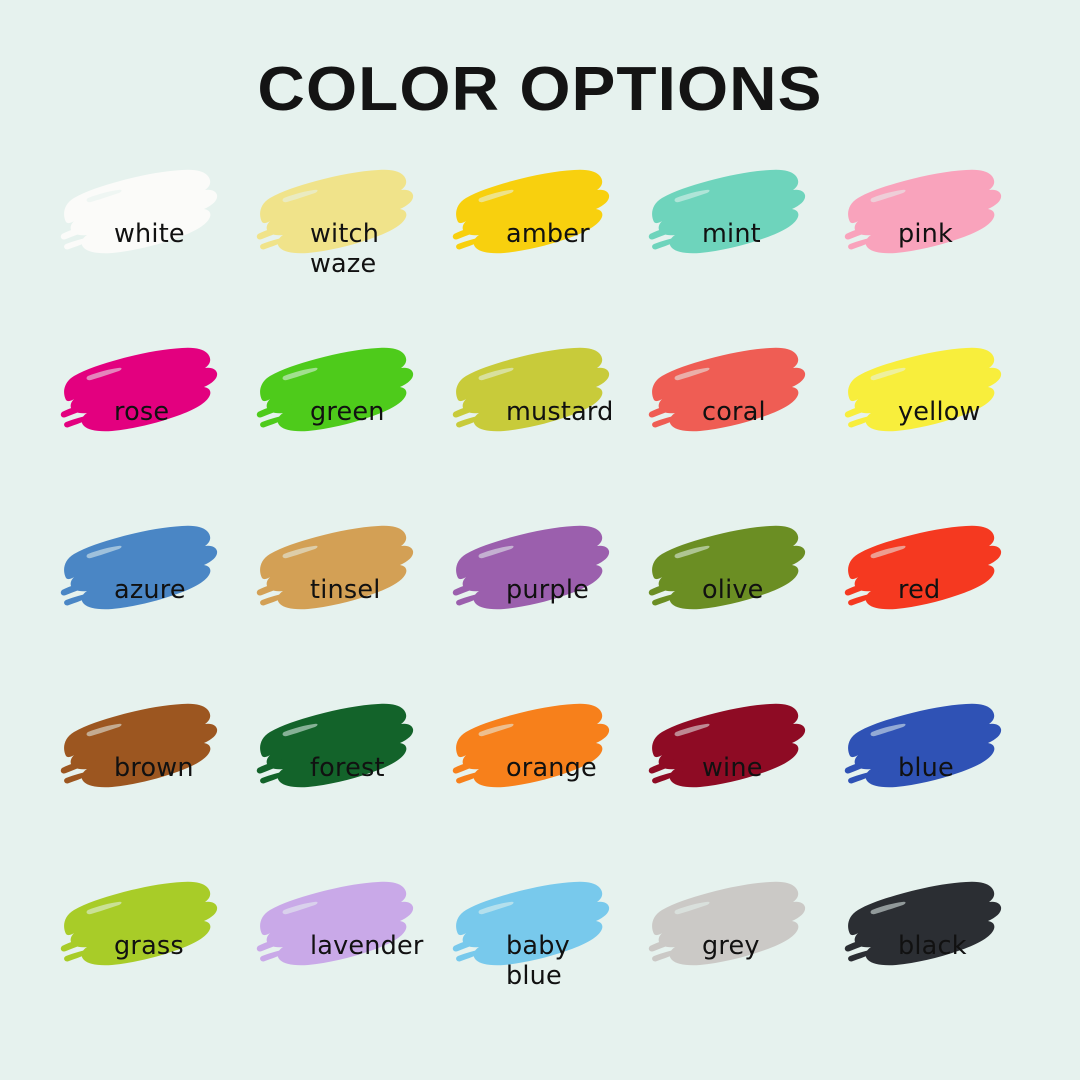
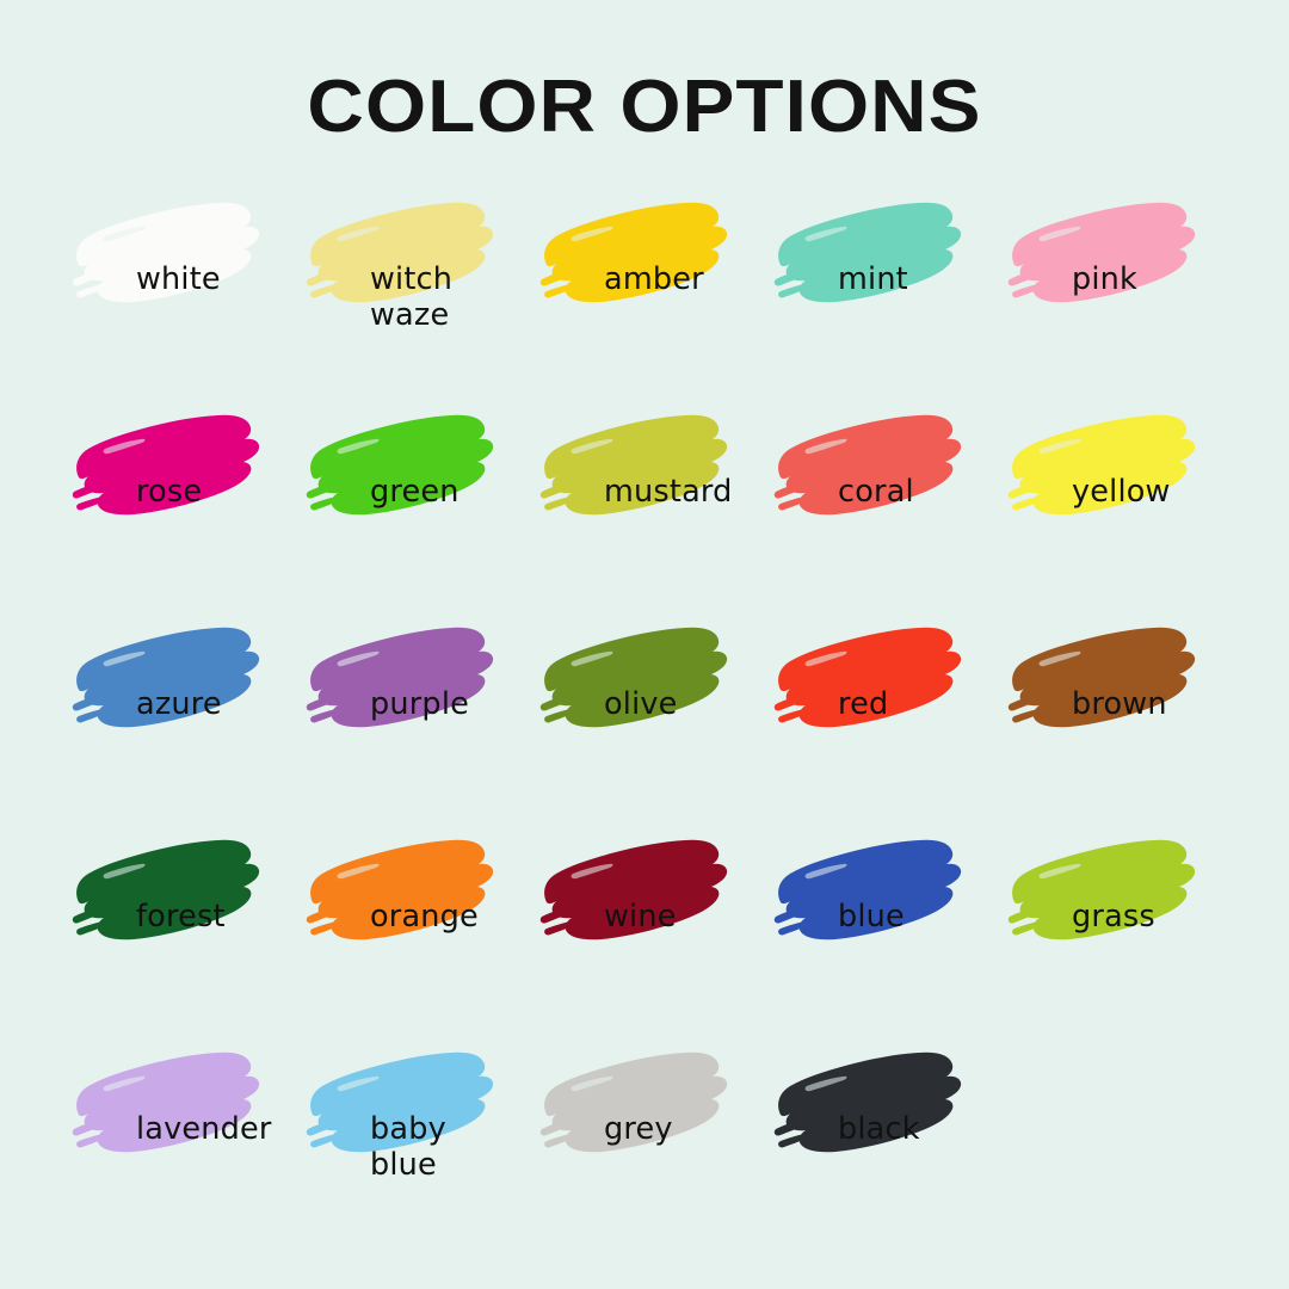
  COLOR OPTIONS
  white
  witch
  waze
  amber
  mint
  pink
  rose
  green
  mustard
  coral
  yellow
  azure
- tinsel
  purple
  olive
  red
  brown
  forest
  orange
  wine
  blue
  grass
  lavender
  baby
  blue
  grey
  black
